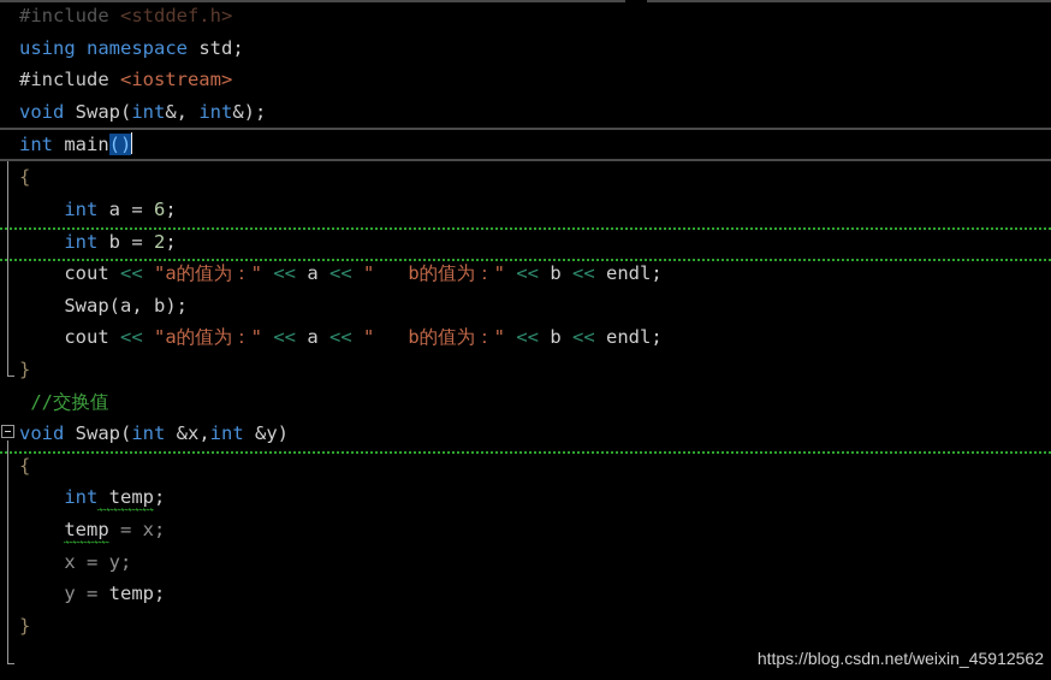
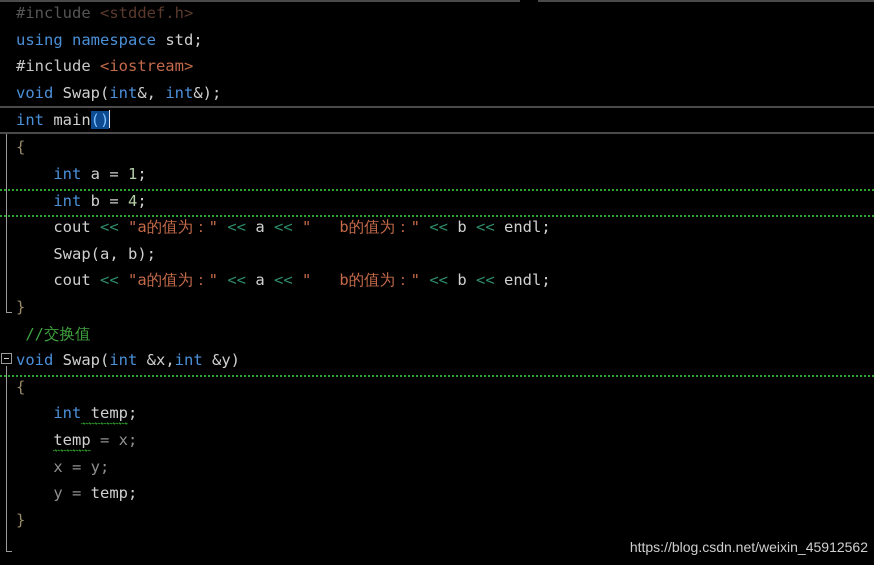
  #include <stddef.h>
  using namespace std;
  #include <iostream>
  void Swap(int&, int&);
  int main()
  {
- int a = 6;
+ int a = 1;
- int b = 2;
+ int b = 4;
  cout << "a的值为：" << a << " b的值为：" << b << endl;
  Swap(a, b);
  cout << "a的值为：" << a << " b的值为：" << b << endl;
  }
  //交换值
  void Swap(int &x,int &y)
  {
  int temp;
  temp = x;
  x = y;
  y = temp;
  }
  https://blog.csdn.net/weixin_45912562
